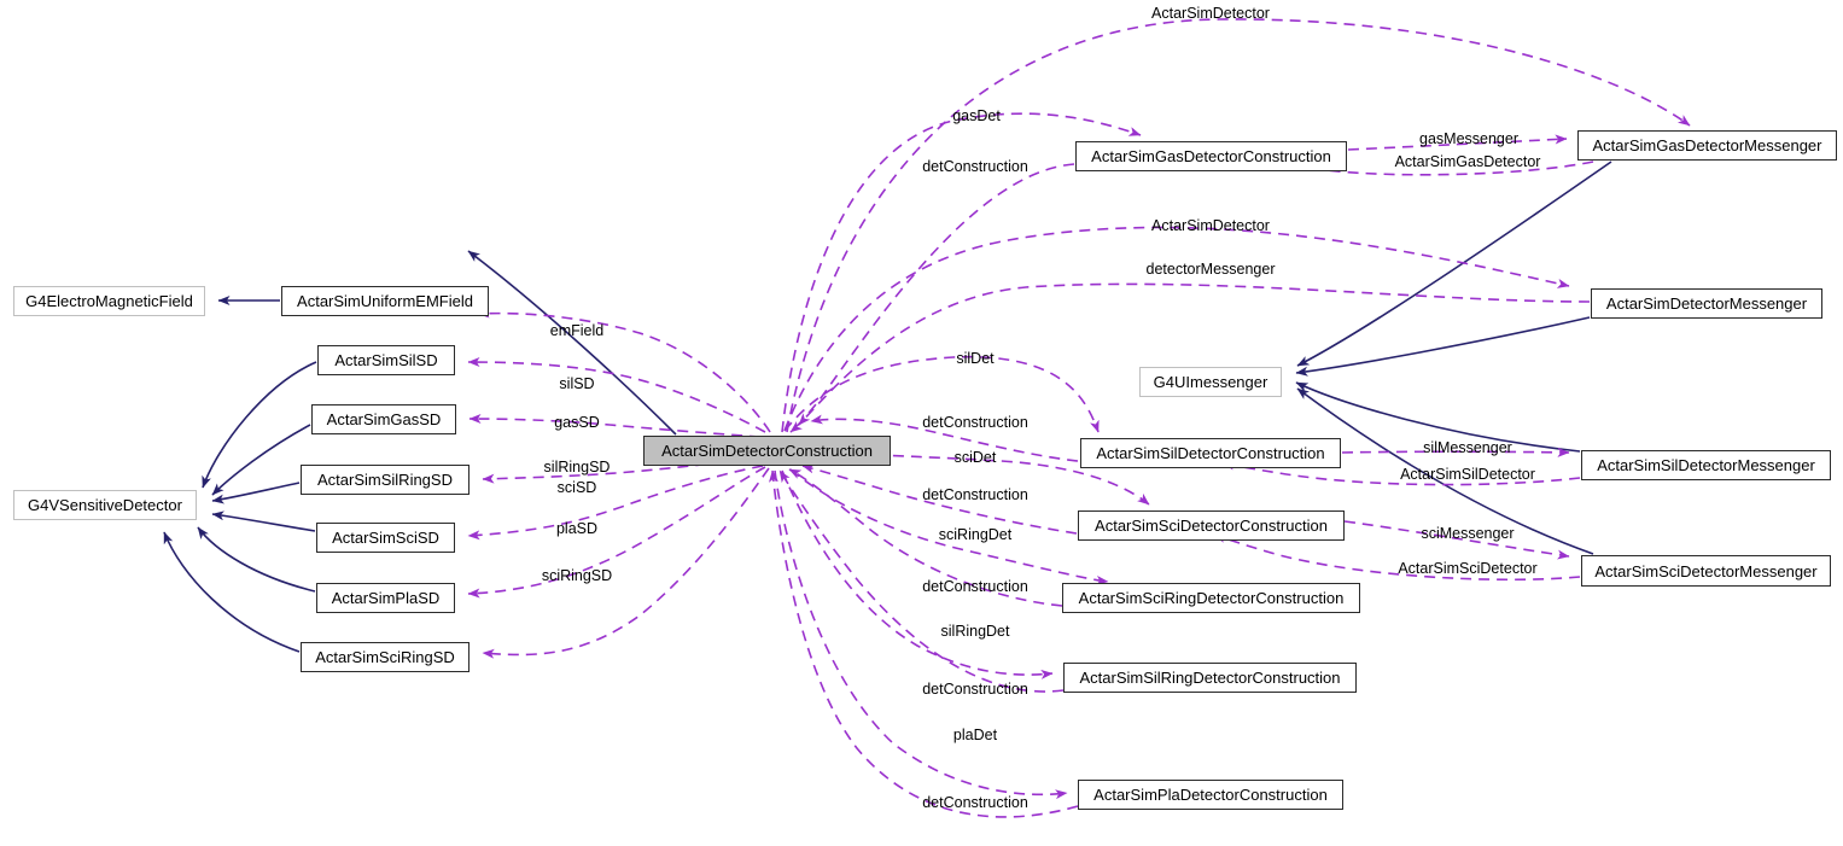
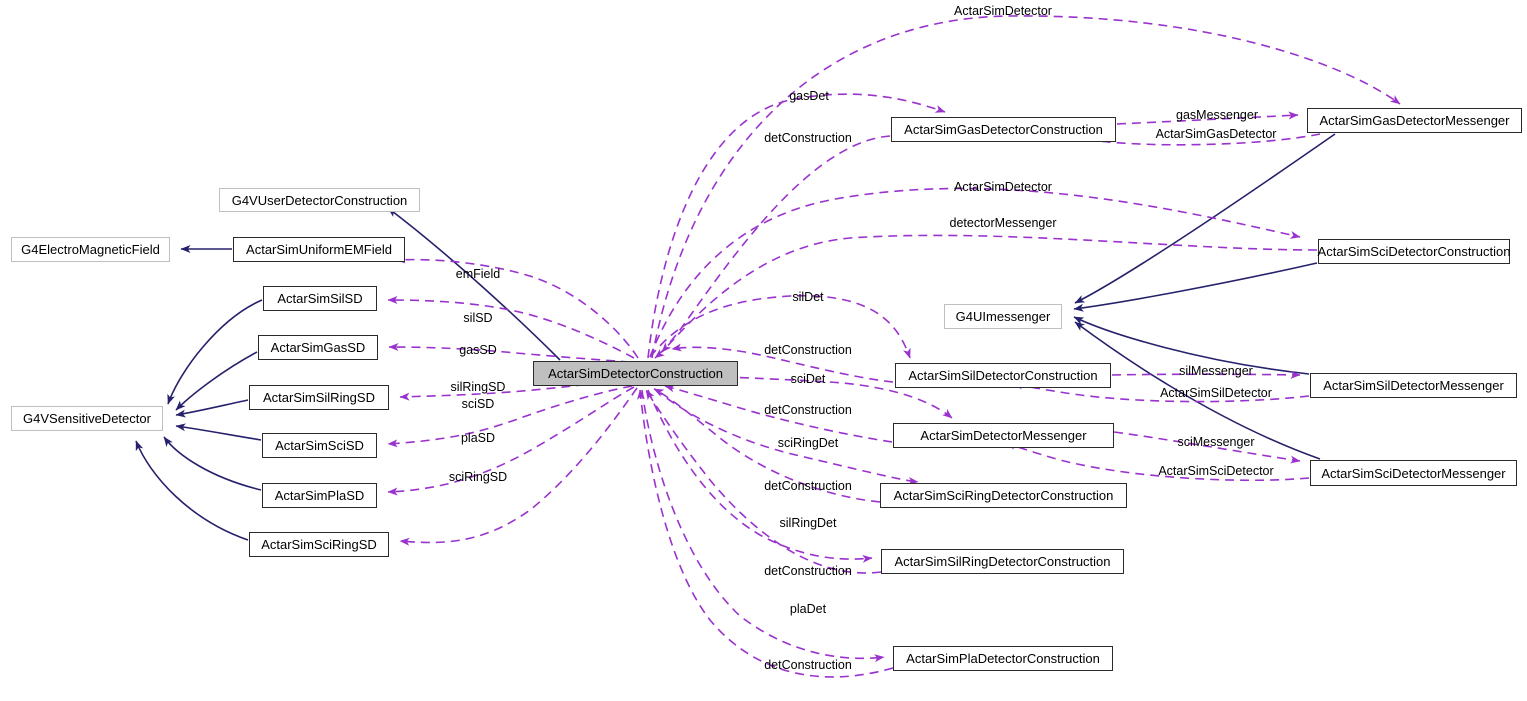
+ G4VUserDetectorConstruction
  G4ElectroMagneticField
  ActarSimUniformEMField
  ActarSimSilSD
  ActarSimGasSD
  ActarSimSilRingSD
  ActarSimSciSD
  ActarSimPlaSD
  ActarSimSciRingSD
  G4VSensitiveDetector
  ActarSimDetectorConstruction
  ActarSimGasDetectorConstruction
  G4UImessenger
  ActarSimSilDetectorConstruction
- ActarSimSciDetectorConstruction
+ ActarSimDetectorMessenger
  ActarSimSciRingDetectorConstruction
  ActarSimSilRingDetectorConstruction
  ActarSimPlaDetectorConstruction
  ActarSimGasDetectorMessenger
- ActarSimDetectorMessenger
+ ActarSimSciDetectorConstruction
  ActarSimSilDetectorMessenger
  ActarSimSciDetectorMessenger
  ActarSimDetector
  gasDet
  detConstruction
  gasMessenger
  ActarSimGasDetector
  ActarSimDetector
  detectorMessenger
  emField
  silSD
  gasSD
  silRingSD
  sciSD
  plaSD
  sciRingSD
  silDet
  detConstruction
  sciDet
  detConstruction
  sciRingDet
  detConstruction
  silRingDet
  detConstruction
  plaDet
  detConstruction
  silMessenger
  ActarSimSilDetector
  sciMessenger
  ActarSimSciDetector
